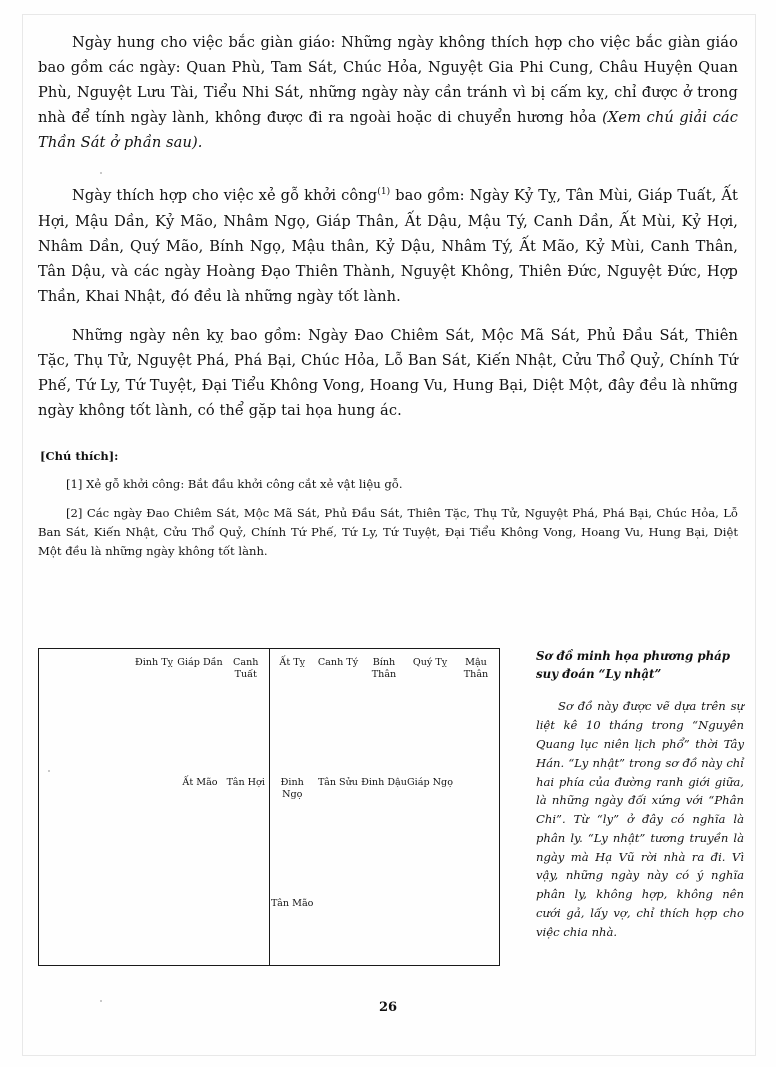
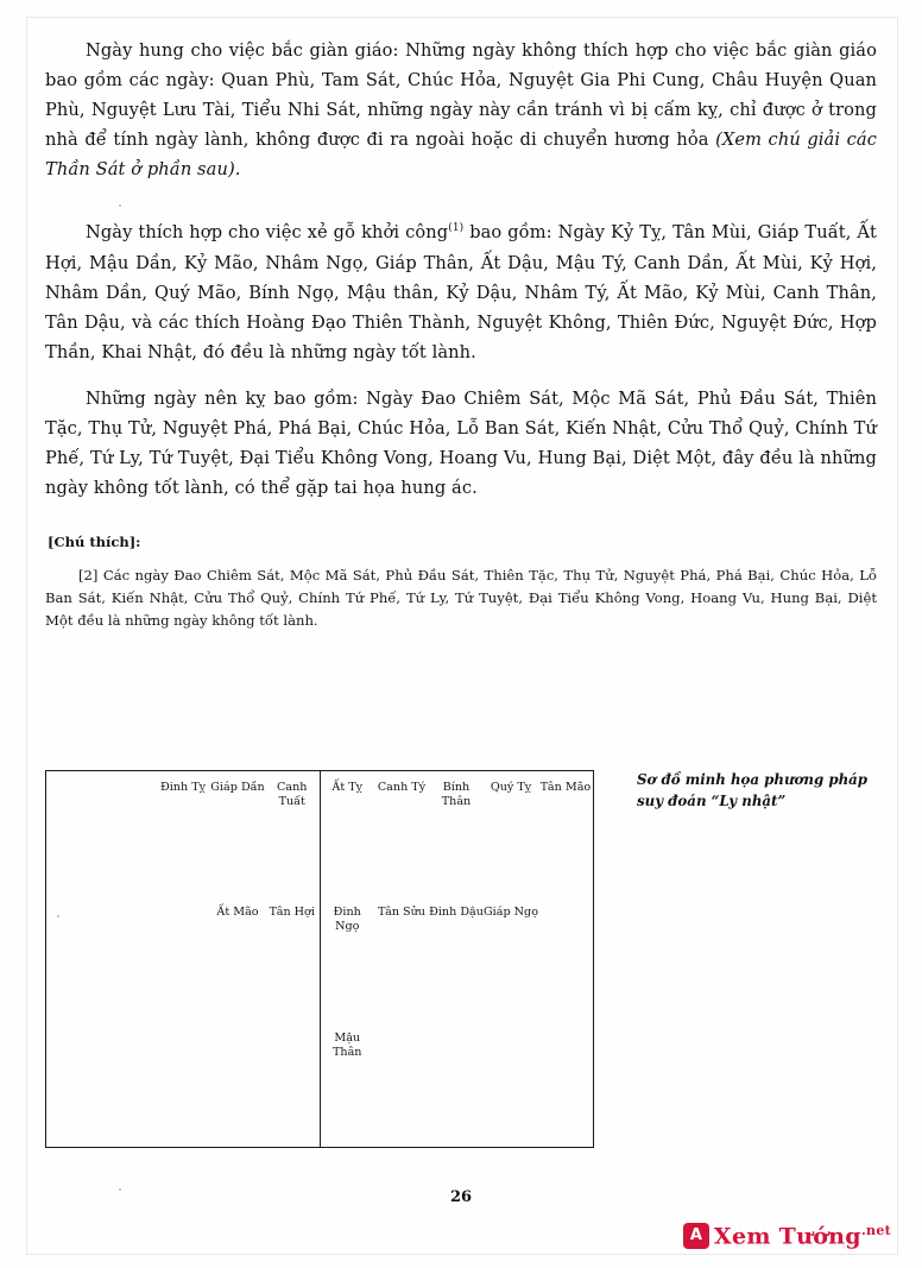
  Ngày hung cho việc bắc giàn giáo: Những ngày không thích hợp cho việc bắc giàn giáo bao gồm các ngày: Quan Phù, Tam Sát, Chúc Hỏa, Nguyệt Gia Phi Cung, Châu Huyện Quan Phù, Nguyệt Lưu Tài, Tiểu Nhi Sát, những ngày này cần tránh vì bị cấm kỵ, chỉ được ở trong nhà để tính ngày lành, không được đi ra ngoài hoặc di chuyển hương hỏa (Xem chú giải các Thần Sát ở phần sau).
- Ngày thích hợp cho việc xẻ gỗ khởi công(1) bao gồm: Ngày Kỷ Tỵ, Tân Mùi, Giáp Tuất, Ất Hợi, Mậu Dần, Kỷ Mão, Nhâm Ngọ, Giáp Thân, Ất Dậu, Mậu Tý, Canh Dần, Ất Mùi, Kỷ Hợi, Nhâm Dần, Quý Mão, Bính Ngọ, Mậu thân, Kỷ Dậu, Nhâm Tý, Ất Mão, Kỷ Mùi, Canh Thân, Tân Dậu, và các ngày Hoàng Đạo Thiên Thành, Nguyệt Không, Thiên Đức, Nguyệt Đức, Hợp Thần, Khai Nhật, đó đều là những ngày tốt lành.
+ Ngày thích hợp cho việc xẻ gỗ khởi công(1) bao gồm: Ngày Kỷ Tỵ, Tân Mùi, Giáp Tuất, Ất Hợi, Mậu Dần, Kỷ Mão, Nhâm Ngọ, Giáp Thân, Ất Dậu, Mậu Tý, Canh Dần, Ất Mùi, Kỷ Hợi, Nhâm Dần, Quý Mão, Bính Ngọ, Mậu thân, Kỷ Dậu, Nhâm Tý, Ất Mão, Kỷ Mùi, Canh Thân, Tân Dậu, và các thích Hoàng Đạo Thiên Thành, Nguyệt Không, Thiên Đức, Nguyệt Đức, Hợp Thần, Khai Nhật, đó đều là những ngày tốt lành.
  Những ngày nên kỵ bao gồm: Ngày Đao Chiêm Sát, Mộc Mã Sát, Phủ Đầu Sát, Thiên Tặc, Thụ Tử, Nguyệt Phá, Phá Bại, Chúc Hỏa, Lỗ Ban Sát, Kiến Nhật, Cửu Thổ Quỷ, Chính Tứ Phế, Tứ Ly, Tứ Tuyệt, Đại Tiểu Không Vong, Hoang Vu, Hung Bại, Diệt Một, đây đều là những ngày không tốt lành, có thể gặp tai họa hung ác.
  [Chú thích]:
- [1] Xẻ gỗ khởi công: Bắt đầu khởi công cắt xẻ vật liệu gỗ.
  [2] Các ngày Đao Chiêm Sát, Mộc Mã Sát, Phủ Đầu Sát, Thiên Tặc, Thụ Tử, Nguyệt Phá, Phá Bại, Chúc Hỏa, Lỗ Ban Sát, Kiến Nhật, Cửu Thổ Quỷ, Chính Tứ Phế, Tứ Ly, Tứ Tuyệt, Đại Tiểu Không Vong, Hoang Vu, Hung Bại, Diệt Một đều là những ngày không tốt lành.
- 		Đinh Tỵ	Giáp Dần	Canh Tuất	Ất Tỵ	Canh Tý	Bính Thân	Quý Tỵ	Mậu Thân
+ 		Đinh Tỵ	Giáp Dần	Canh Tuất	Ất Tỵ	Canh Tý	Bính Thân	Quý Tỵ	Tân Mão
  			Ất Mão	Tân Hợi	Đinh Ngọ	Tân Sửu	Đinh Dậu	Giáp Ngọ
- 					Tân Mão
+ 					Mậu Thân
  Sơ đồ minh họa phương pháp suy đoán “Ly nhật”
- Sơ đồ này được vẽ dựa trên sự liệt kê 10 tháng trong “Nguyên Quang lục niên lịch phổ” thời Tây Hán. “Ly nhật” trong sơ đồ này chỉ hai phía của đường ranh giới giữa, là những ngày đối xứng với “Phân Chi”. Từ “ly” ở đây có nghĩa là phân ly. “Ly nhật” tương truyền là ngày mà Hạ Vũ rời nhà ra đi. Vì vậy, những ngày này có ý nghĩa phân ly, không hợp, không nên cưới gả, lấy vợ, chỉ thích hợp cho việc chia nhà.
  26
+ A
+ Xem Tướng.net
